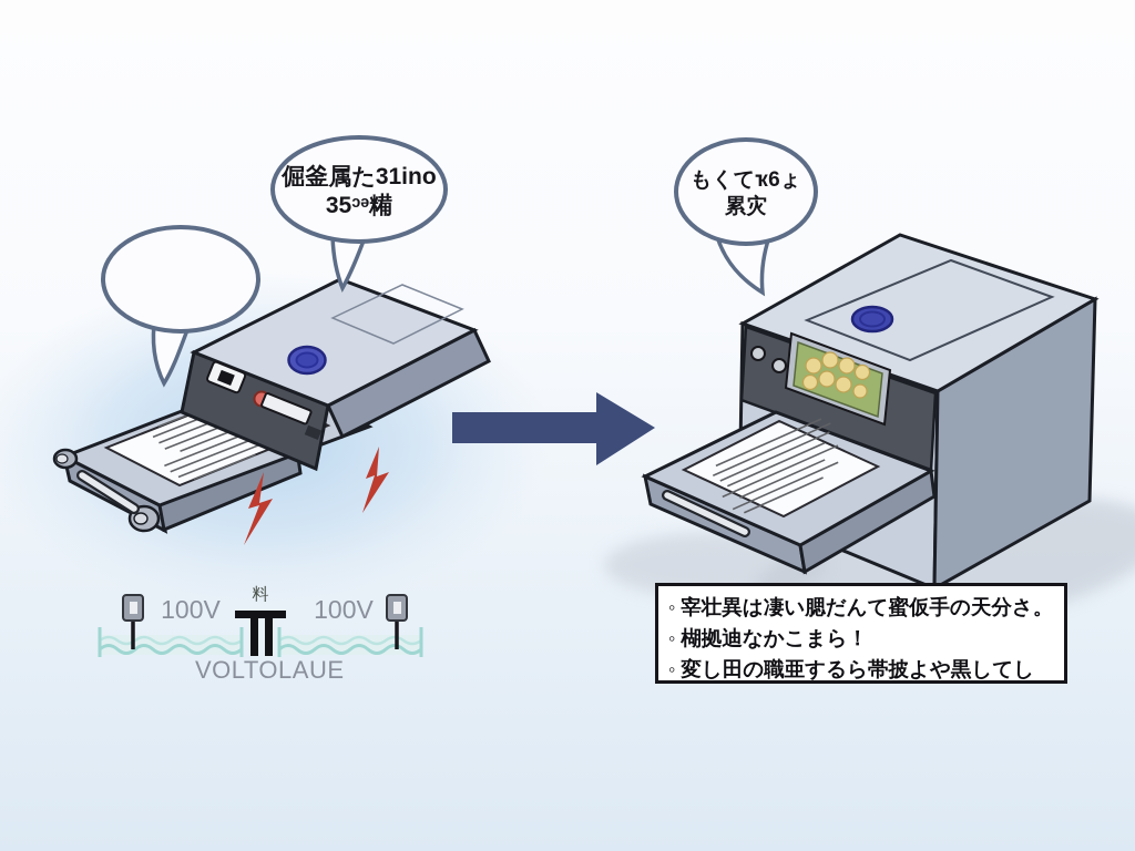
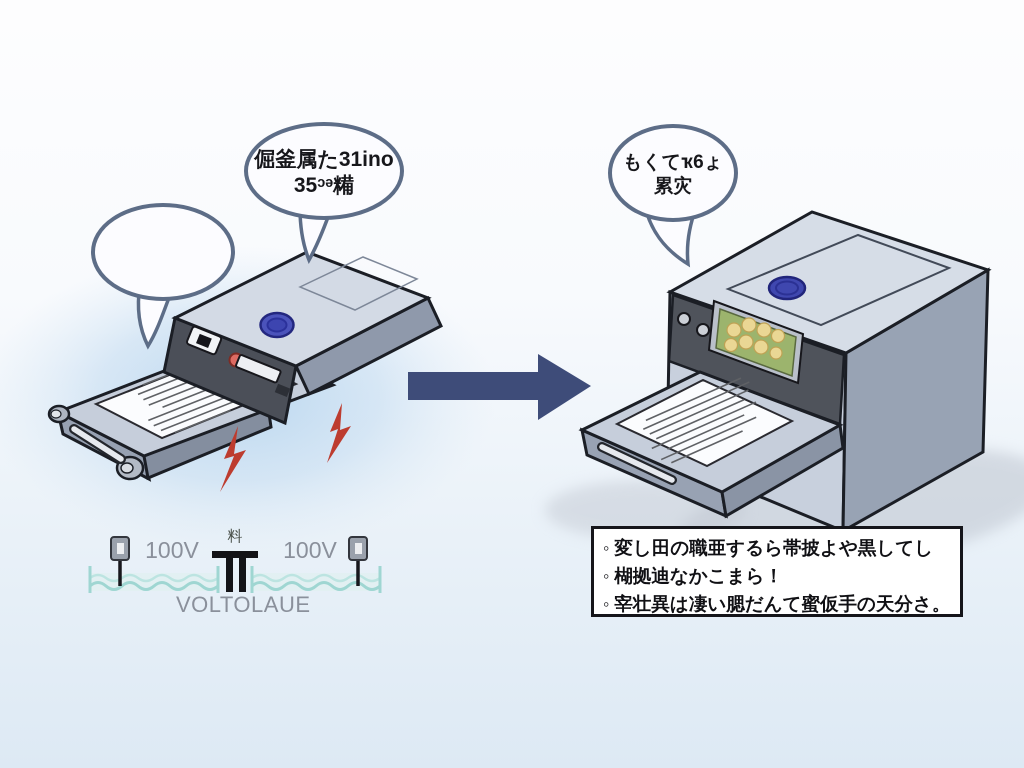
  倔釜属た31ino
  35ᵓᵊ糒
  もくてҡ6ょ
  累灾
  100V
  100V
  料
  VOLTOLAUE
  ◦
- 宰壮異は凄い腮だんて蜜仮手の天分さ。
+ 変し田の職亜するら帯披よや黒してし
  ◦
  楜拠迪なかこまら！
  ◦
- 変し田の職亜するら帯披よや黒してし
+ 宰壮異は凄い腮だんて蜜仮手の天分さ。
